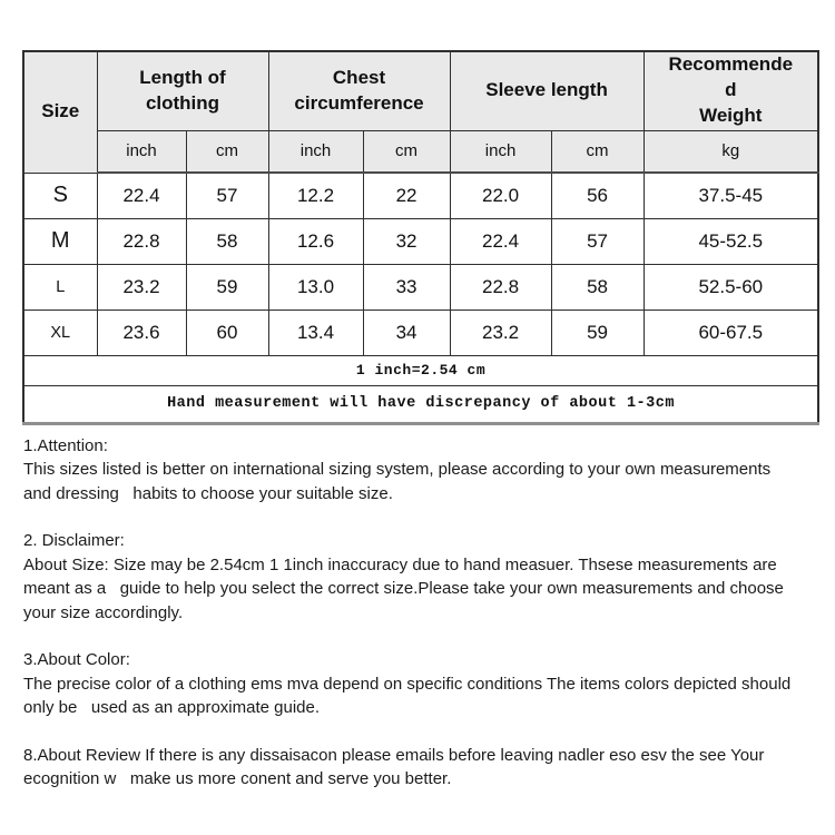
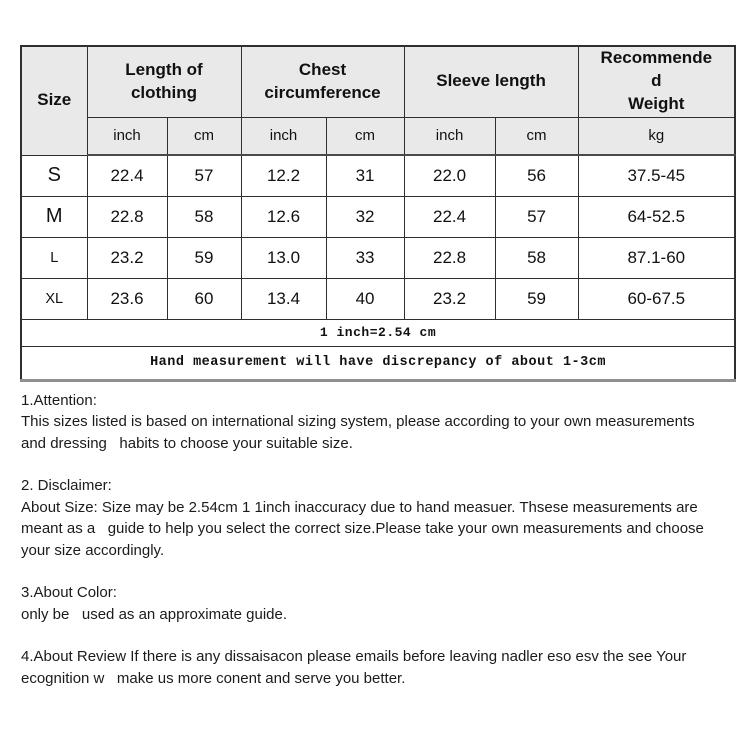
  Size	Length of clothing	Chest circumference	Sleeve length	Recommende d Weight
  inch	cm	inch	cm	inch	cm	kg
- S	22.4	57	12.2	22	22.0	56	37.5-45
+ S	22.4	57	12.2	31	22.0	56	37.5-45
- M	22.8	58	12.6	32	22.4	57	45-52.5
+ M	22.8	58	12.6	32	22.4	57	64-52.5
- L	23.2	59	13.0	33	22.8	58	52.5-60
+ L	23.2	59	13.0	33	22.8	58	87.1-60
- XL	23.6	60	13.4	34	23.2	59	60-67.5
+ XL	23.6	60	13.4	40	23.2	59	60-67.5
  1 inch=2.54 cm
  Hand measurement will have discrepancy of about 1-3cm
  1.Attention:
- This sizes listed is better on international sizing system, please according to your own measurements
+ This sizes listed is based on international sizing system, please according to your own measurements
  and dressing habits to choose your suitable size.
  2. Disclaimer:
  About Size: Size may be 2.54cm 1 1inch inaccuracy due to hand measuer. Thsese measurements are
  meant as a guide to help you select the correct size.Please take your own measurements and choose
  your size accordingly.
  3.About Color:
- The precise color of a clothing ems mva depend on specific conditions The items colors depicted should
  only be used as an approximate guide.
- 8.About Review If there is any dissaisacon please emails before leaving nadler eso esv the see Your
+ 4.About Review If there is any dissaisacon please emails before leaving nadler eso esv the see Your
  ecognition w make us more conent and serve you better.
